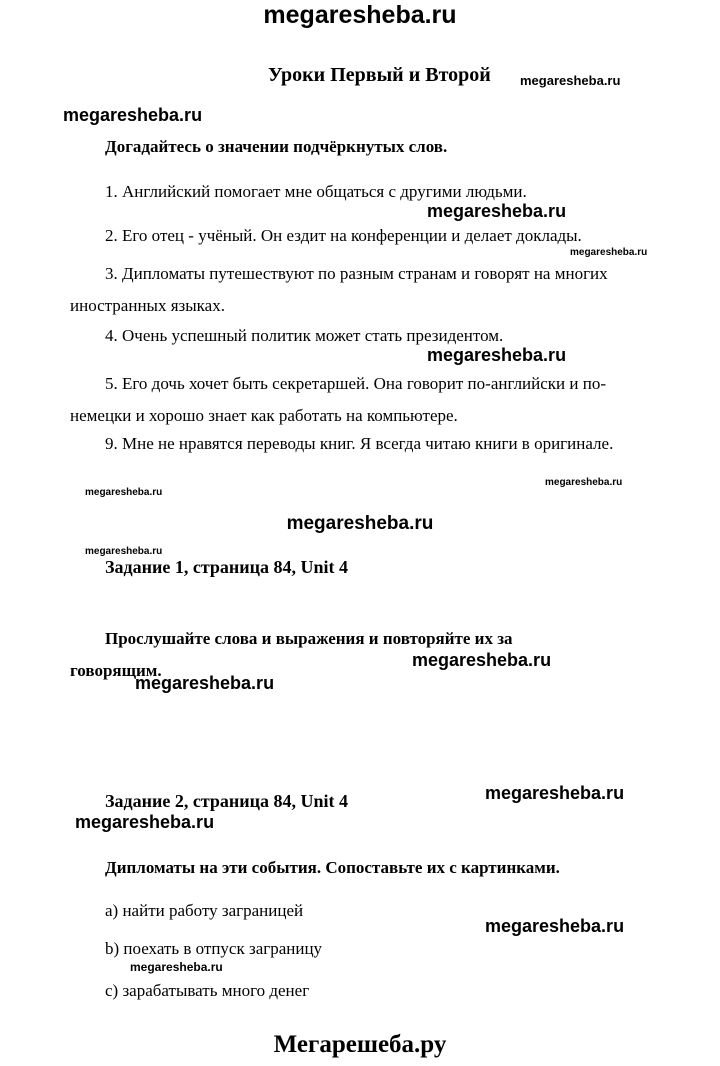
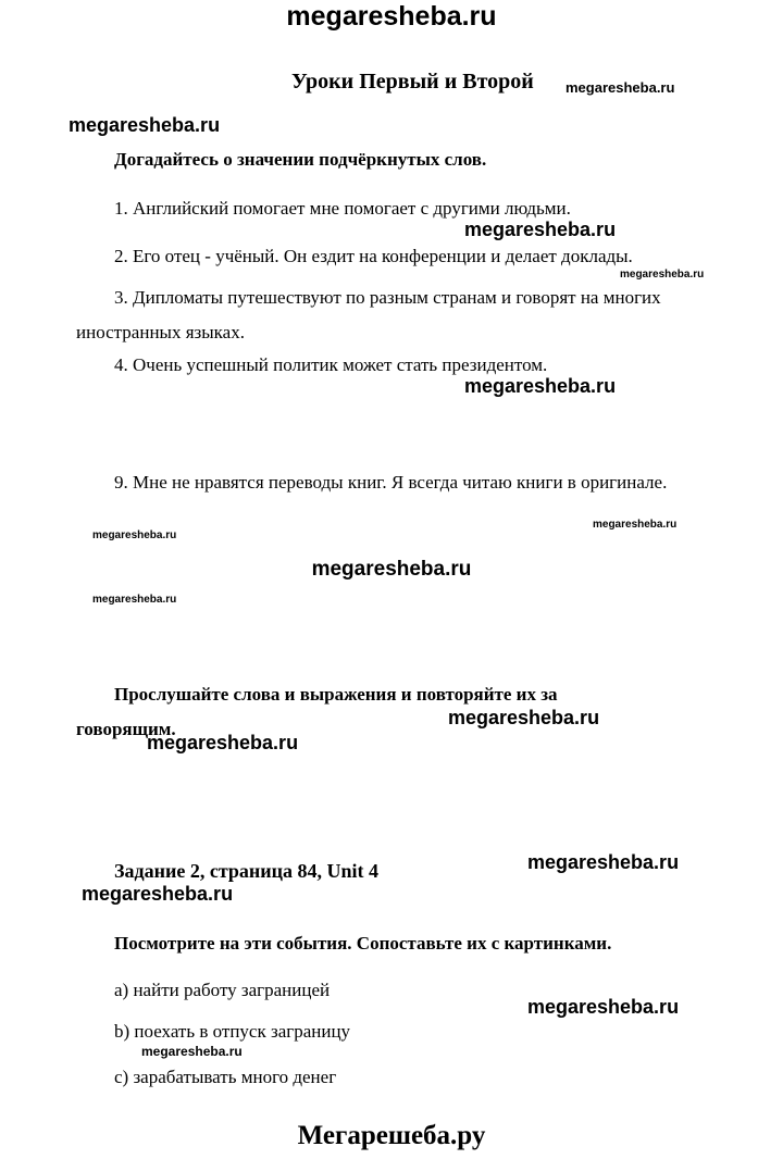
  megaresheba.ru
  Уроки Первый и Второй
  megaresheba.ru
  megaresheba.ru
  Догадайтесь о значении подчёркнутых слов.
- 1. Английский помогает мне общаться с другими людьми.
+ 1. Английский помогает мне помогает с другими людьми.
  megaresheba.ru
  2. Его отец - учёный. Он ездит на конференции и делает доклады.
  megaresheba.ru
  3. Дипломаты путешествуют по разным странам и говорят на многих иностранных языках.
  4. Очень успешный политик может стать президентом.
  megaresheba.ru
- 5. Его дочь хочет быть секретаршей. Она говорит по-английски и по-немецки и хорошо знает как работать на компьютере.
  9. Мне не нравятся переводы книг. Я всегда читаю книги в оригинале.
  megaresheba.ru
  megaresheba.ru
  megaresheba.ru
  megaresheba.ru
- Задание 1, страница 84, Unit 4
  Прослушайте слова и выражения и повторяйте их за говорящим.
  megaresheba.ru
  megaresheba.ru
  megaresheba.ru
  Задание 2, страница 84, Unit 4
  megaresheba.ru
- Дипломаты на эти события. Сопоставьте их с картинками.
+ Посмотрите на эти события. Сопоставьте их с картинками.
  a) найти работу заграницей
  megaresheba.ru
  b) поехать в отпуск заграницу
  megaresheba.ru
  c) зарабатывать много денег
  Мегарешеба.ру
